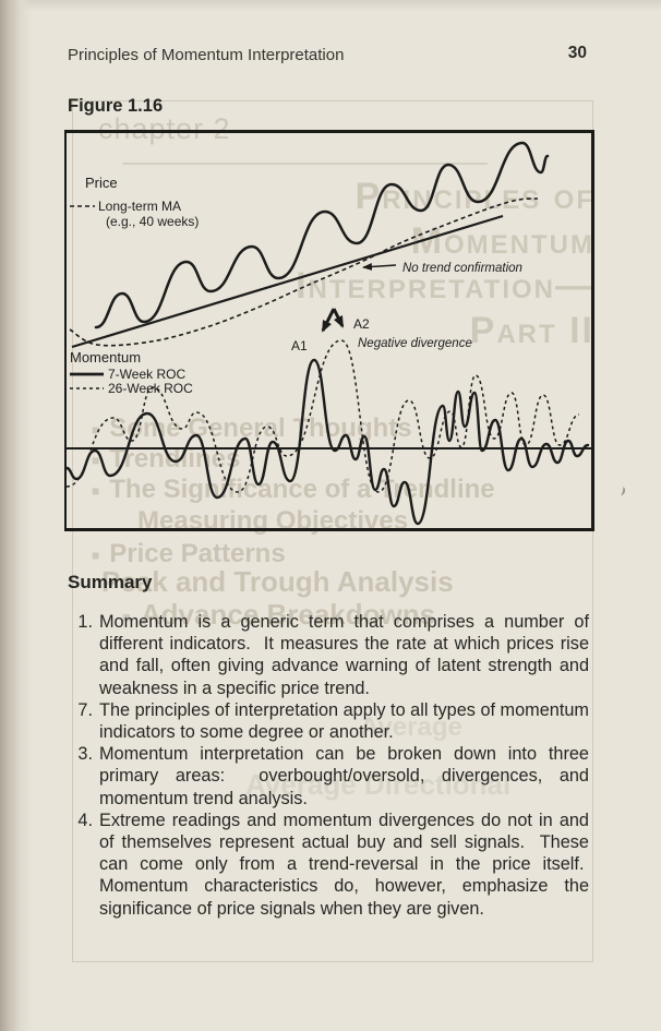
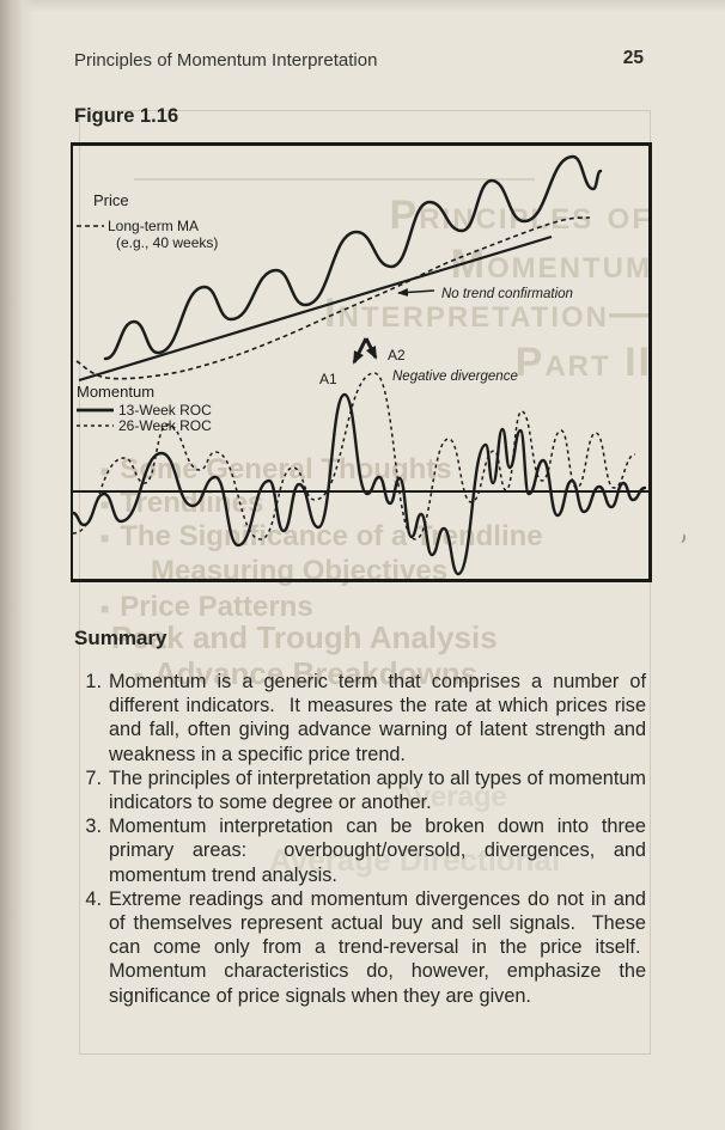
- chapter 2
  Principles of
  Momentum
  Interpretation—
  Part II
  ■ Sme Generlhoughts
  ■ Trendlin
  ■ The Sigiicance of a Trendline
  Measuring Objectives
  ■ Price Patterns
  Peak and Trough Analysis
  ■ Advance Breakdowns
  Average
  Average Directional
  Principles of Momentum Interpretation
- 30
+ 25
  Figure 1.16
  Price
  Long-term MA
  (e.g., 40 weeks)
  No trend confirmation
  Momentum
- 7-Week ROC
+ 13-Week ROC
  26-Week ROC
  A1
  A2
  Negative divergence
  Summary
  1.
  Momentum is a generic term that comprises a number of different indicators. It measures the rate at which prices rise and fall, often giving advance warning of latent strength and weakness in a specific price trend.
  7.
  The principles of interpretation apply to all types of momentum indicators to some degree or another.
  3.
  Momentum interpretation can be broken down into three primary areas: overbought/oversold, divergences, and momentum trend analysis.
  4.
  Extreme readings and momentum divergences do not in and of themselves represent actual buy and sell signals. These can come only from a trend-reversal in the price itself. Momentum characteristics do, however, emphasize the significance of price signals when they are given.
